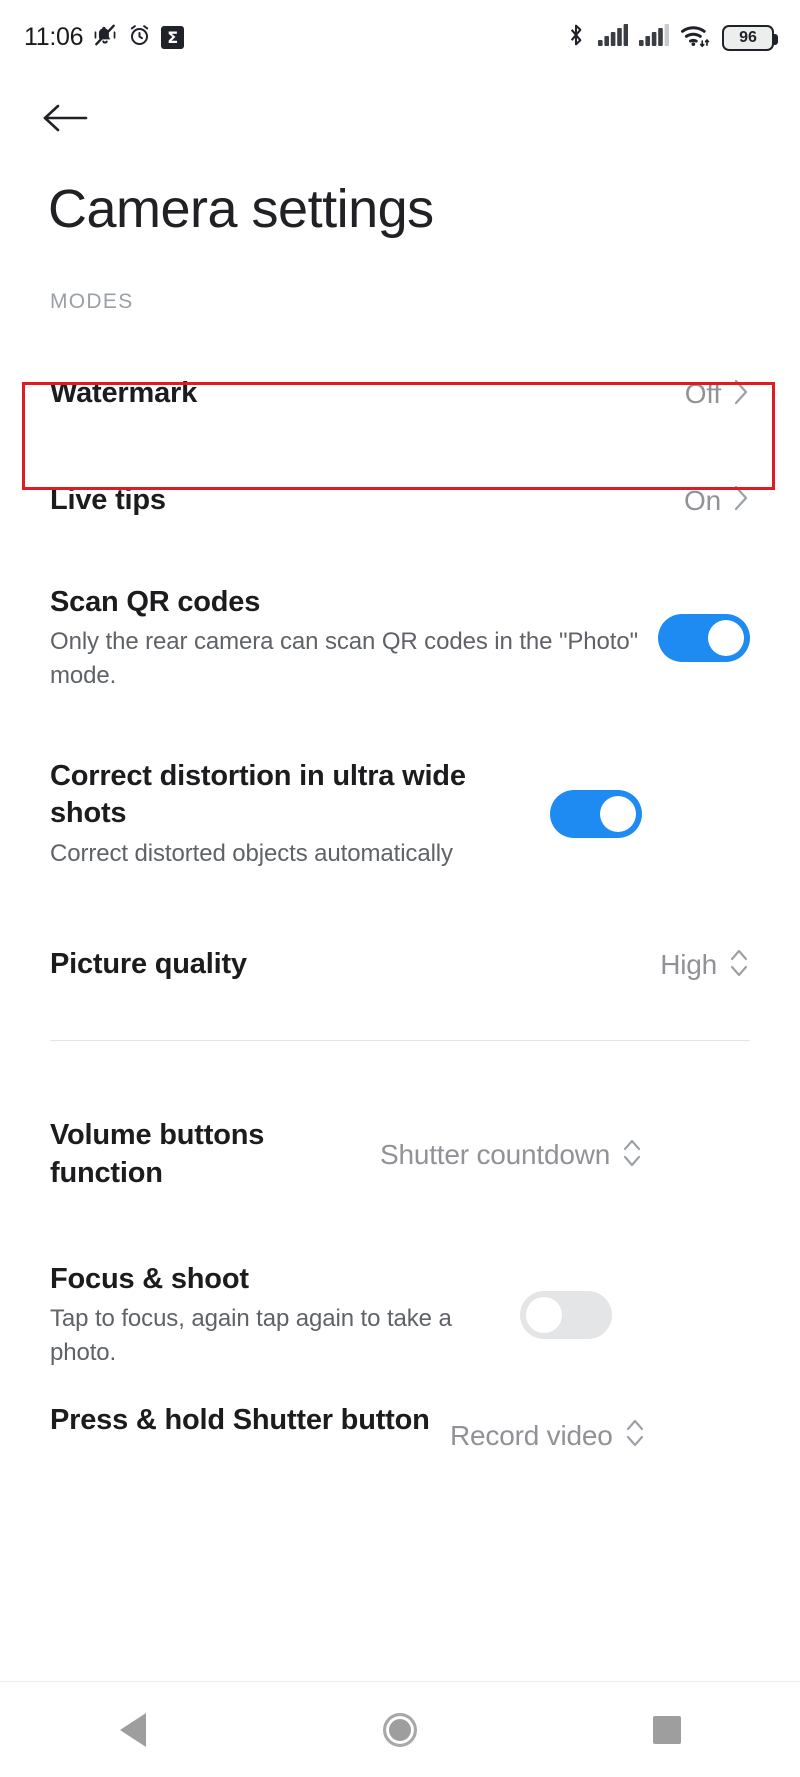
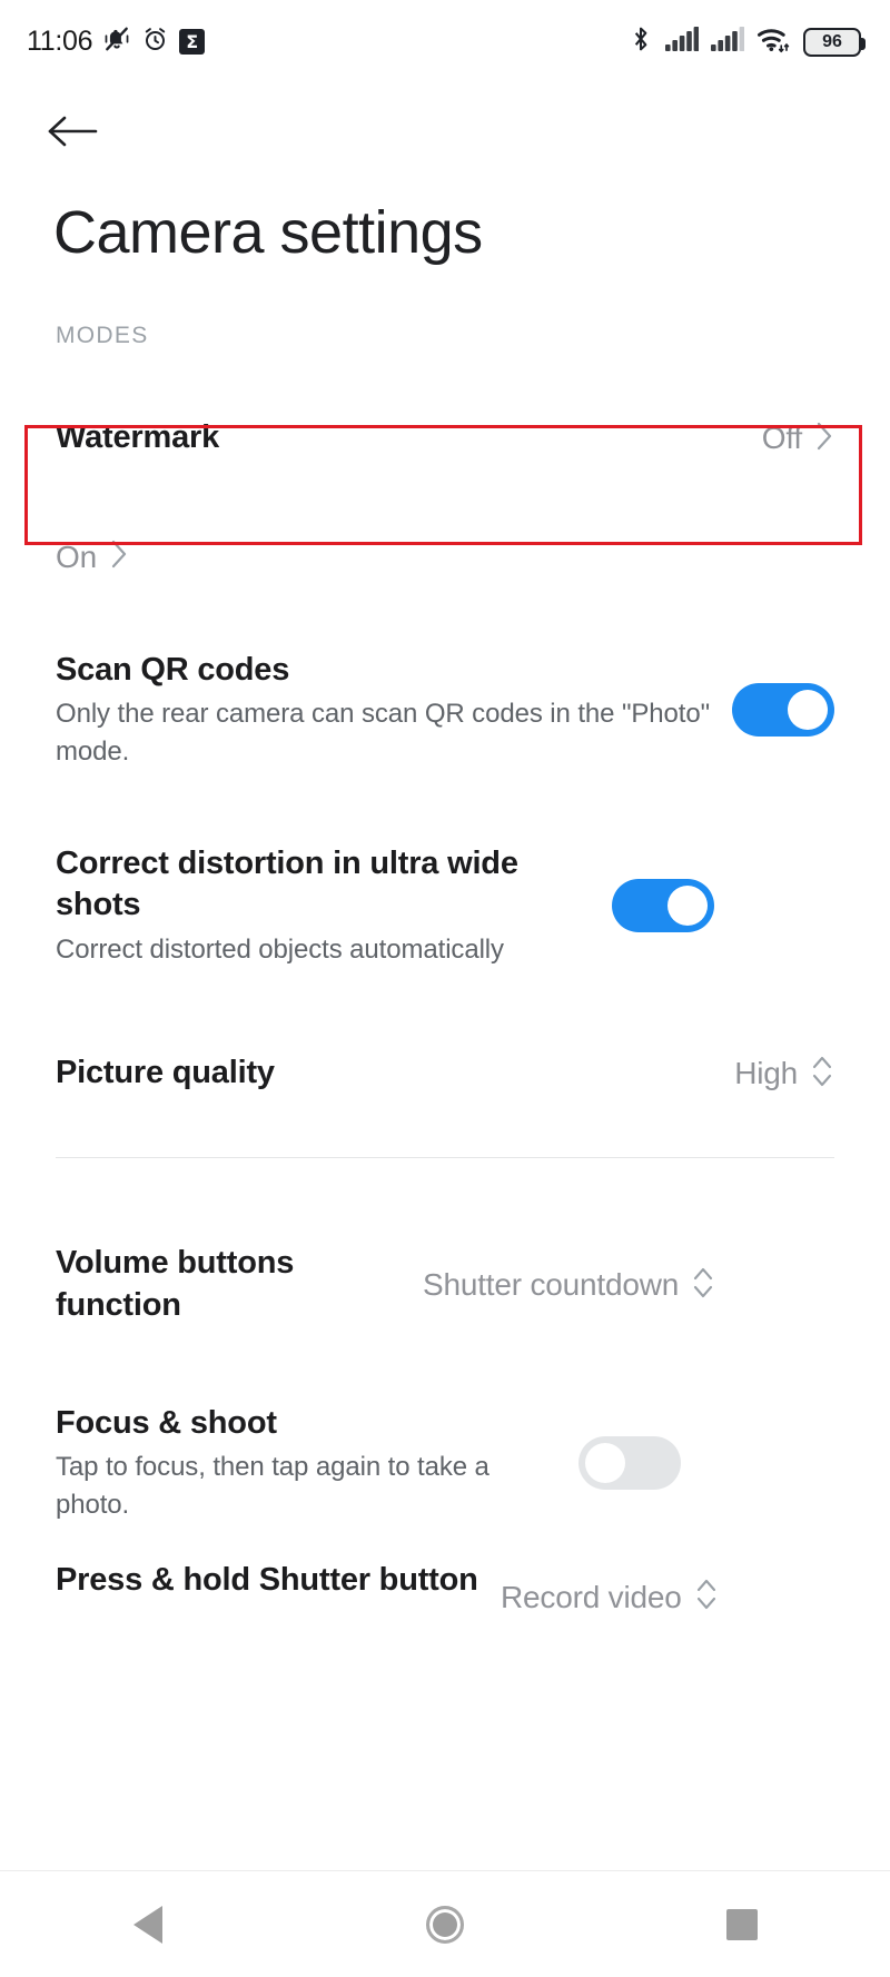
  11:06
  Σ
  96
  Camera settings
  MODES
  Watermark
  Off
- Live tips
  On
  Scan QR codes
  Only the rear camera can scan QR codes in the "Photo" mode.
  Correct distortion in ultra wide shots
  Correct distorted objects automatically
  Picture quality
  High
  Volume buttons function
  Shutter countdown
  Focus & shoot
- Tap to focus, again tap again to take a photo.
+ Tap to focus, then tap again to take a photo.
  Press & hold Shutter button
  Record video
